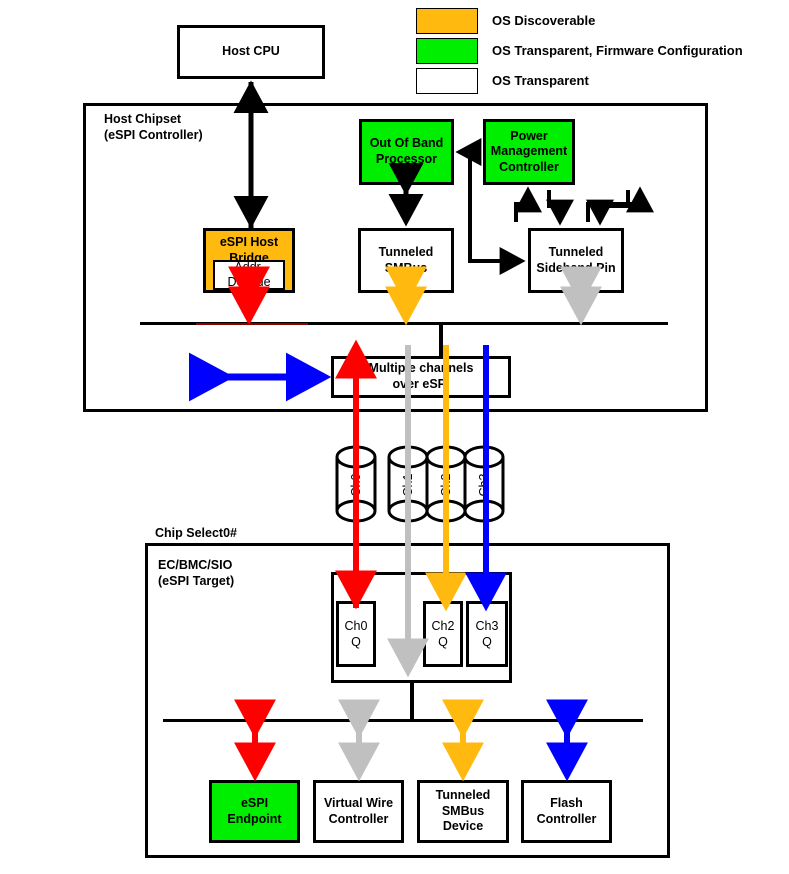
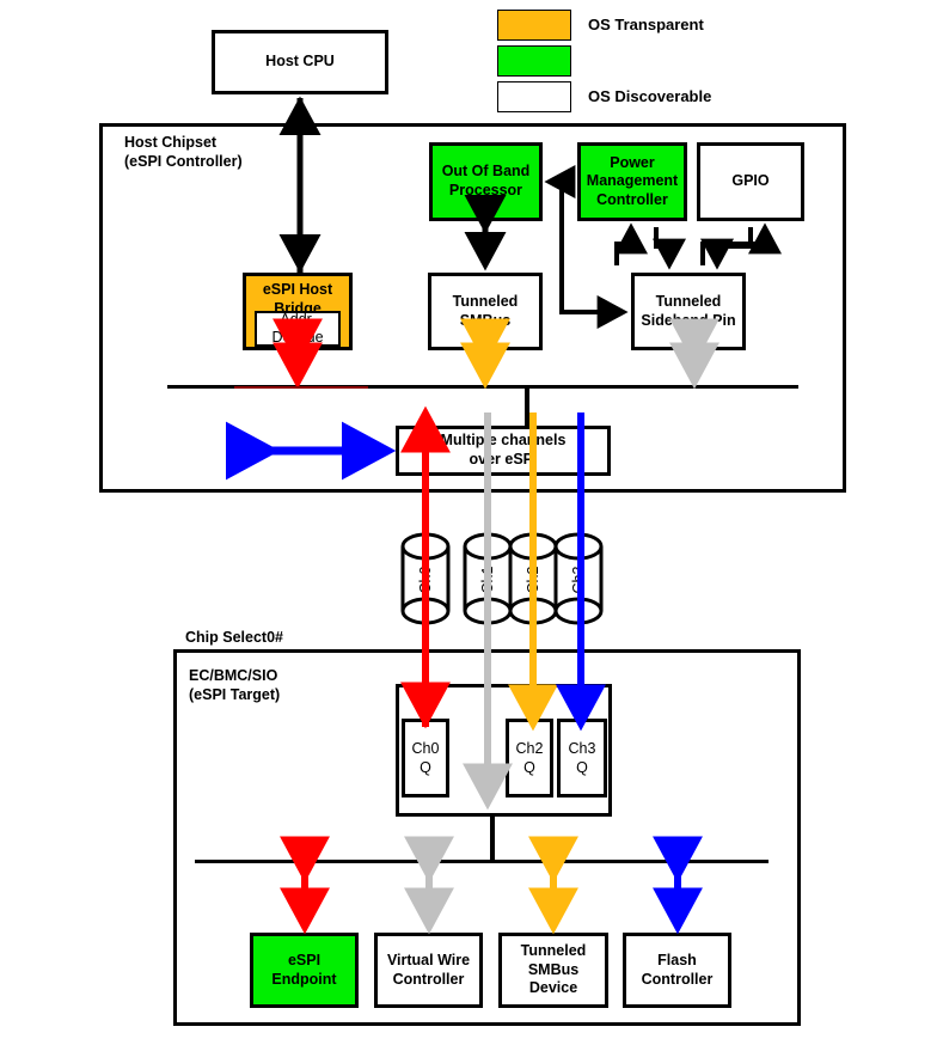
- OS Discoverable
+ OS Transparent
- OS Transparent, Firmware Configuration
- OS Transparent
+ OS Discoverable
  Host CPU
  Host Chipset
  (eSPI Controller)
  Out Of Band
  Processor
  Power
  Management
  Controller
+ GPIO
  eSPI Host
  Bridge
  Addr.
  Decode
  Tunneled
  SMBus
  Tunneled
  Sideband Pin
  Multipe chanels
  ovr eSP
  Chip Select0#
  EC/BMC/SIO
  (eSPI Target)
  Ch0
  Q
  Ch2
  Q
  Ch3
  Q
  eSPI
  Endpoint
  Virtual Wire
  Controller
  Tunneled
  SMBus Device
  Flash
  Controller
